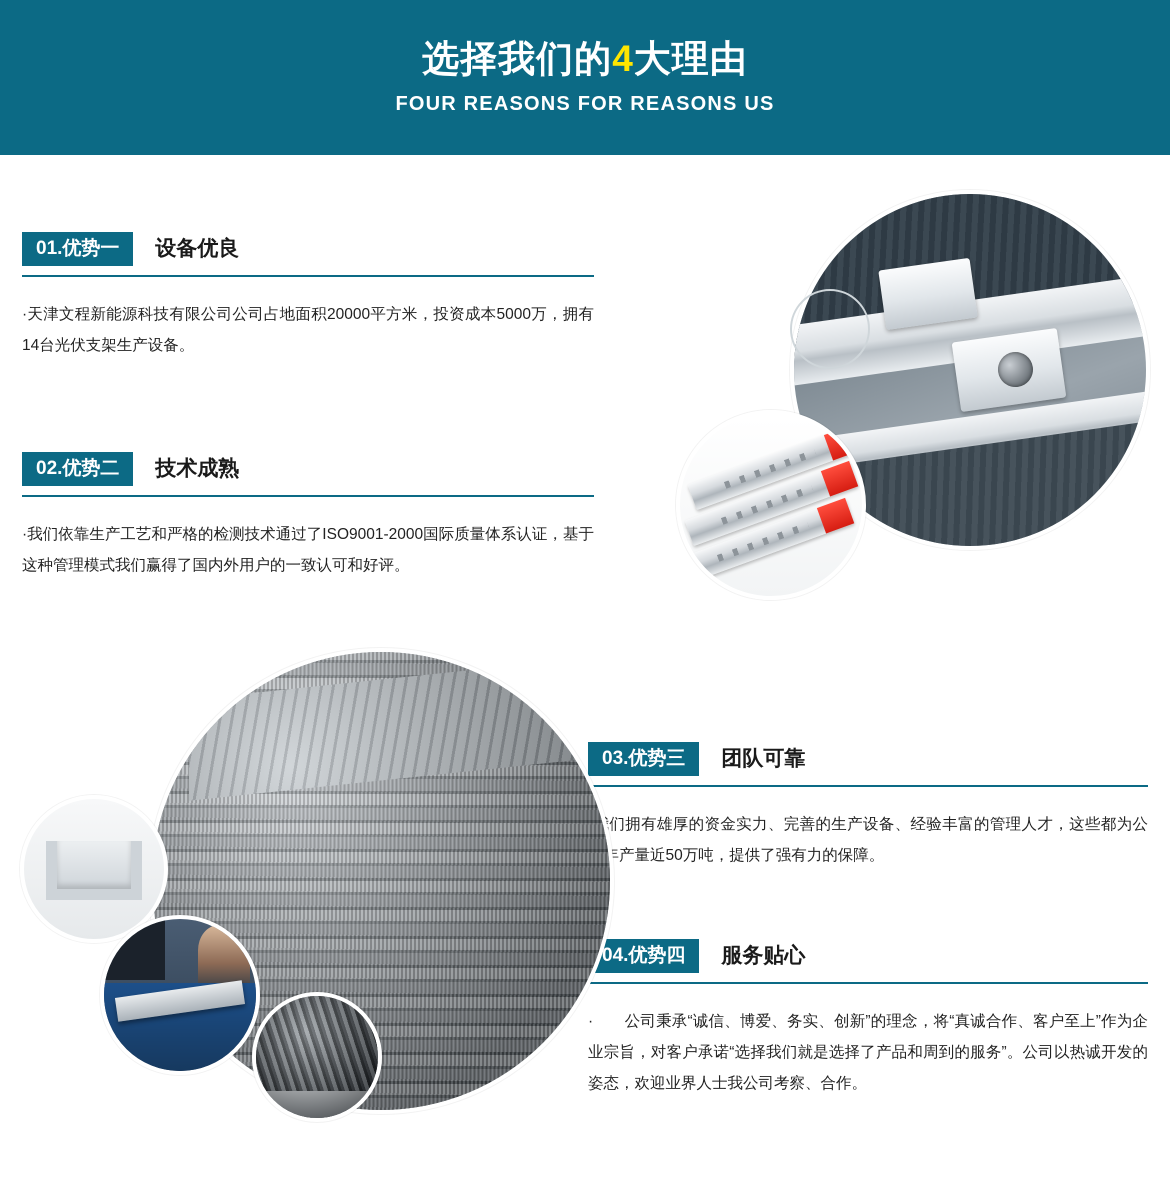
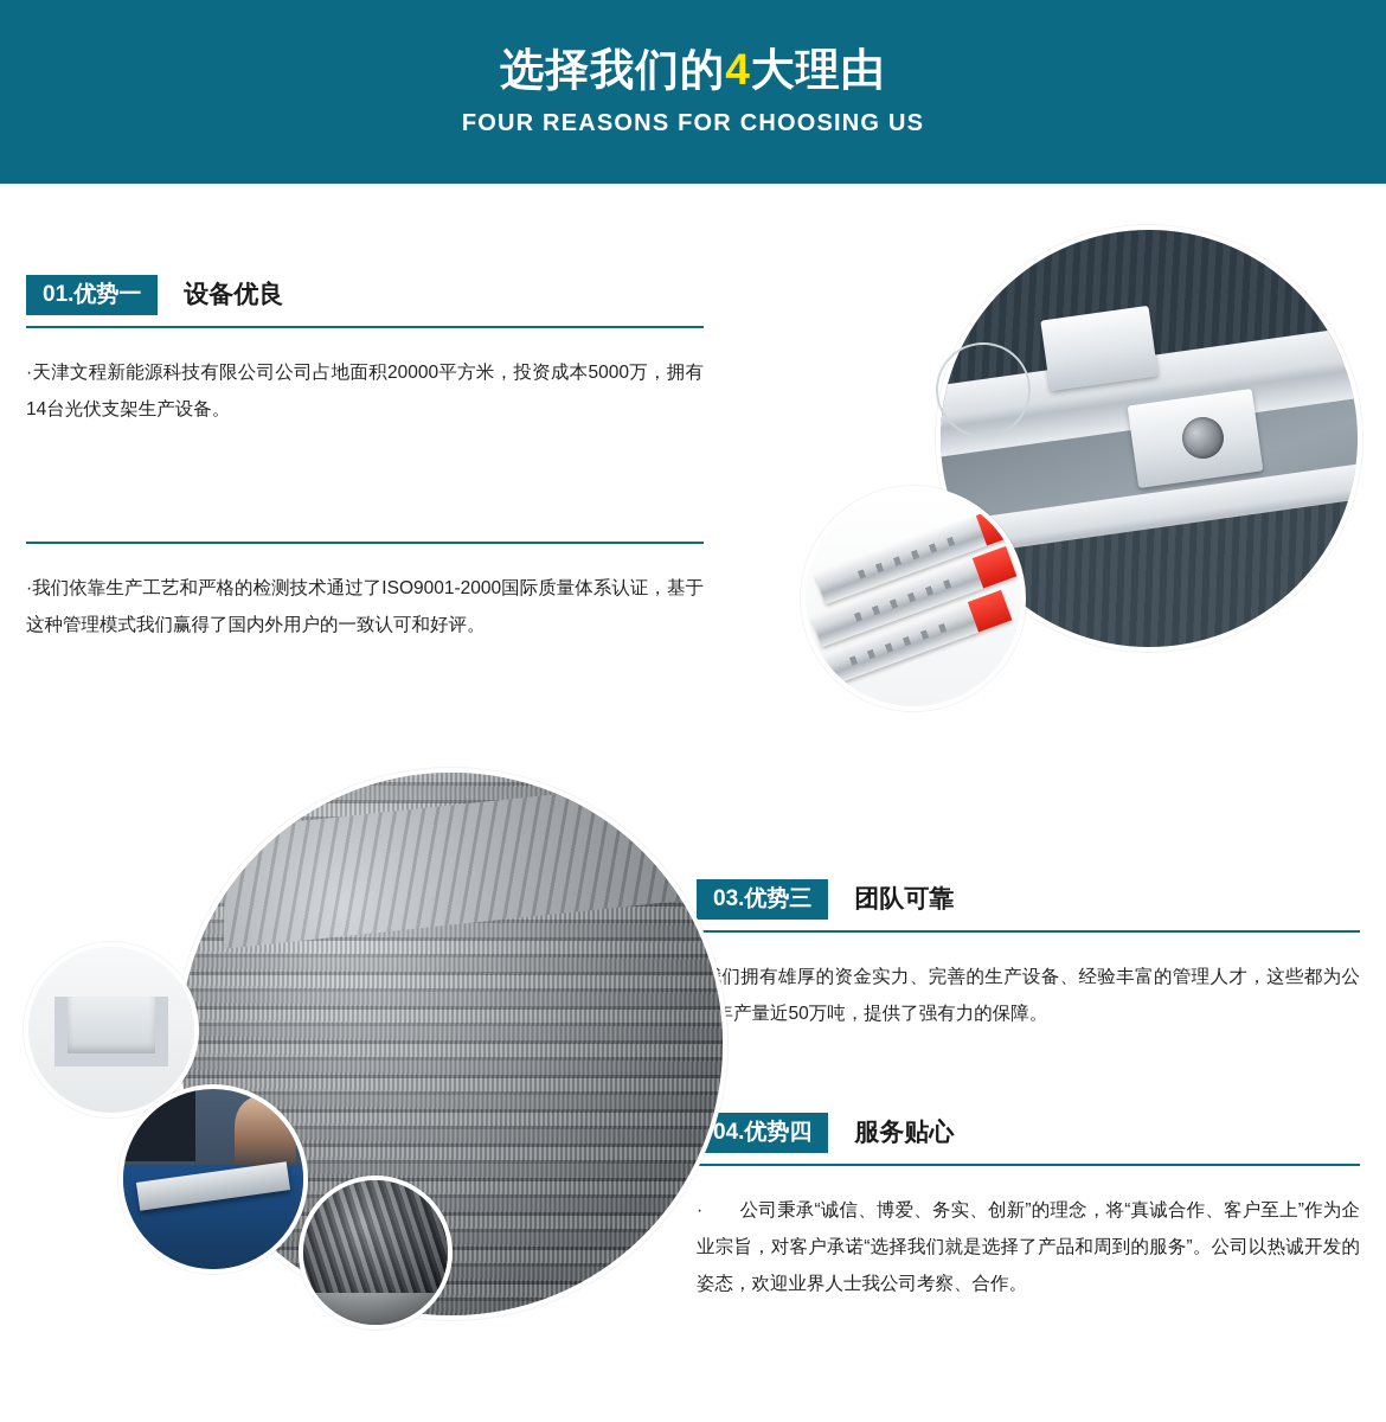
  选择我们的4大理由
- FOUR REASONS FOR REASONS US
+ FOUR REASONS FOR CHOOSING US
  01.优势一
  设备优良
  ·天津文程新能源科技有限公司公司占地面积20000平方米，投资成本5000万，拥有14台光伏支架生产设备。
- 02.优势二
- 技术成熟
  ·我们依靠生产工艺和严格的检测技术通过了ISO9001-2000国际质量体系认证，基于这种管理模式我们赢得了国内外用户的一致认可和好评。
  3.优势三
  团队可靠
  们拥有雄厚的资金实力、完善的生产设备、经验丰富的管理人才，这些都为公产量近50万吨，提供了强有力的保障。
  4.优势四
  服务贴心
  公司秉承“诚信、博爱、务实、创新”的理念，将“真诚合作、客户至上”作为企宗旨，对客户承诺“选择我们就是选择了产品和周到的服务”。公司以热诚开发的态，欢迎业界人士我公司考察、合作。
